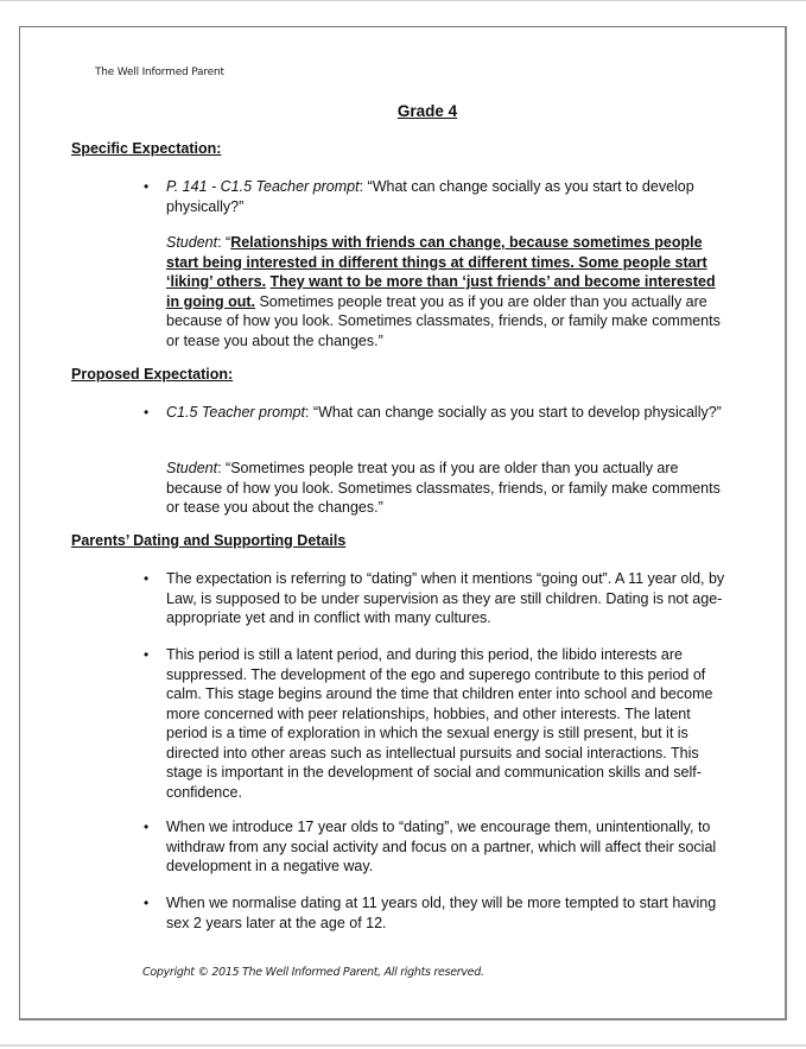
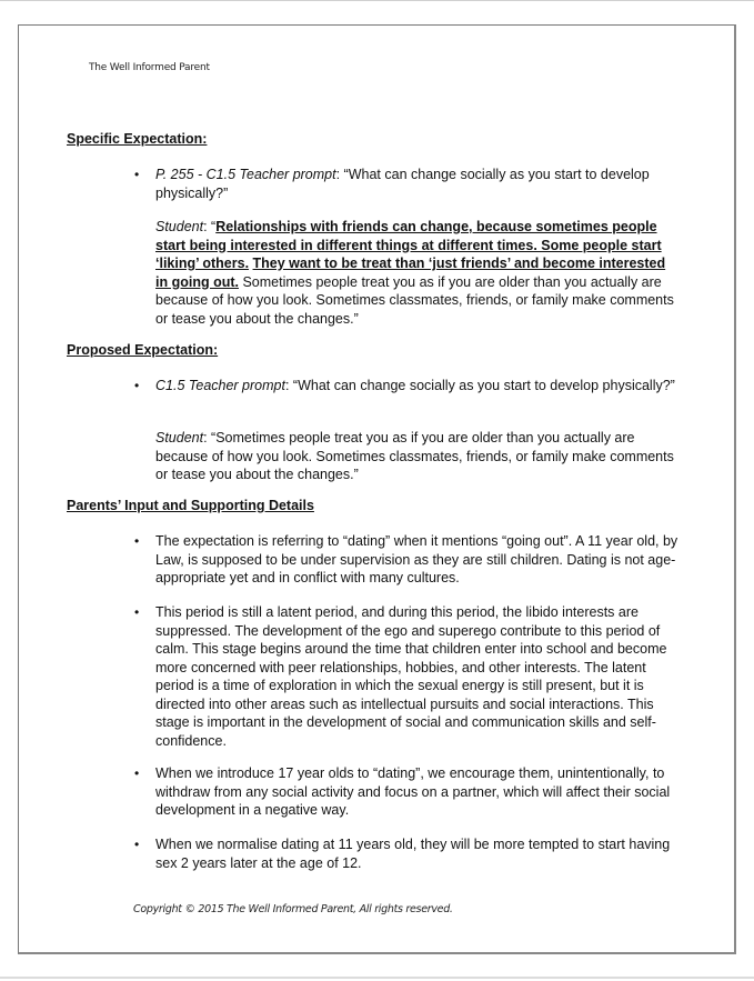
  The Well Informed Parent
- Grade 4
  Specific Expectation:
  •
- P. 141 - C1.5 Teacher prompt: “What can change socially as you start to develop physically?”
+ P. 255 - C1.5 Teacher prompt: “What can change socially as you start to develop physically?”
- Student: “Relationships with friends can change, because sometimes people start being interested in different things at different times. Some people start ‘liking’ others. They want to be more than ‘just friends’ and become interested in going out. Sometimes people treat you as if you are older than you actually are because of how you look. Sometimes classmates, friends, or family make comments or tease you about the changes.”
+ Student: “Relationships with friends can change, because sometimes people start being interested in different things at different times. Some people start ‘liking’ others. They want to be treat than ‘just friends’ and become interested in going out. Sometimes people treat you as if you are older than you actually are because of how you look. Sometimes classmates, friends, or family make comments or tease you about the changes.”
  Proposed Expectation:
  •
  C1.5 Teacher prompt: “What can change socially as you start to develop physically?”
  Student: “Sometimes people treat you as if you are older than you actually are because of how you look. Sometimes classmates, friends, or family make comments or tease you about the changes.”
- Parents’ Dating and Supporting Details
+ Parents’ Input and Supporting Details
  •
  The expectation is referring to “dating” when it mentions “going out”. A 11 year old, by Law, is supposed to be under supervision as they are still children. Dating is not age-appropriate yet and in conflict with many cultures.
  •
  This period is still a latent period, and during this period, the libido interests are suppressed. The development of the ego and superego contribute to this period of calm. This stage begins around the time that children enter into school and become more concerned with peer relationships, hobbies, and other interests. The latent period is a time of exploration in which the sexual energy is still present, but it is directed into other areas such as intellectual pursuits and social interactions. This stage is important in the development of social and communication skills and self-confidence.
  •
  When we introduce 17 year olds to “dating”, we encourage them, unintentionally, to withdraw from any social activity and focus on a partner, which will affect their social development in a negative way.
  •
  When we normalise dating at 11 years old, they will be more tempted to start having sex 2 years later at the age of 12.
  Copyright © 2015 The Well Informed Parent, All rights reserved.
